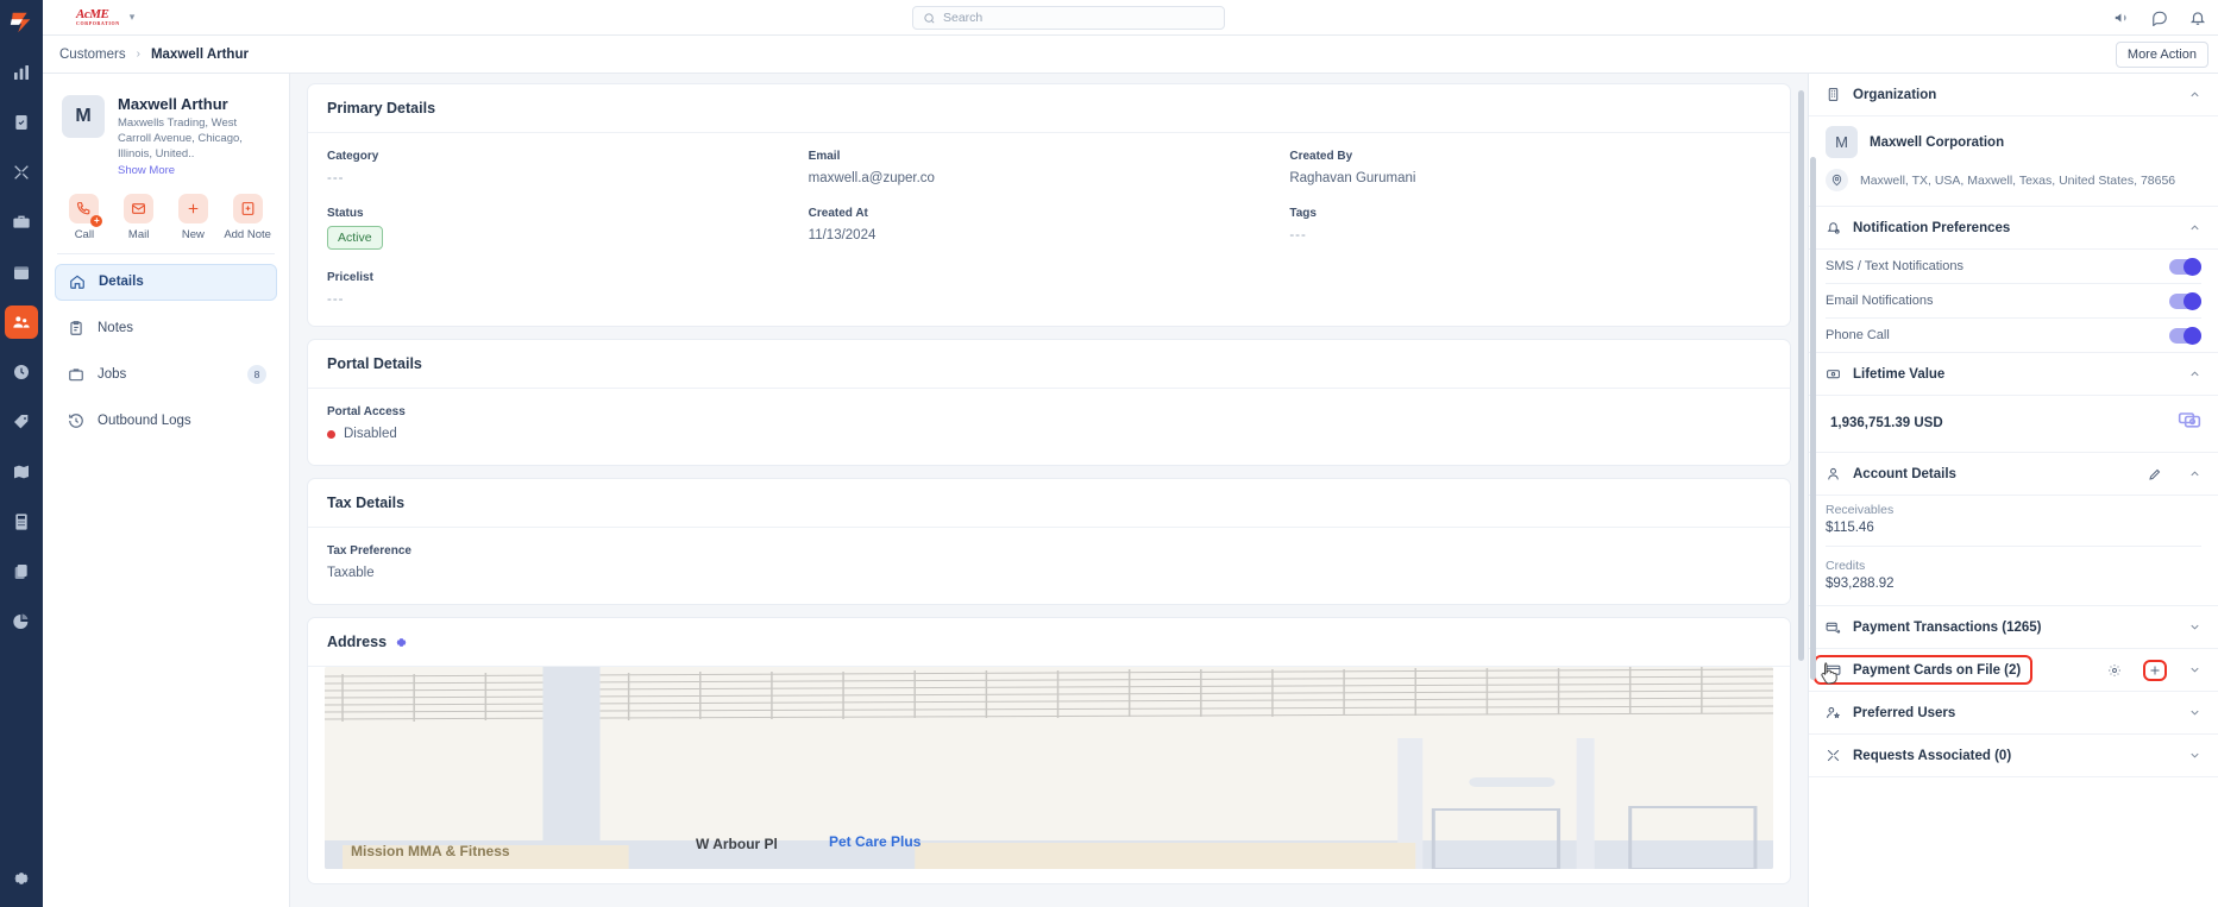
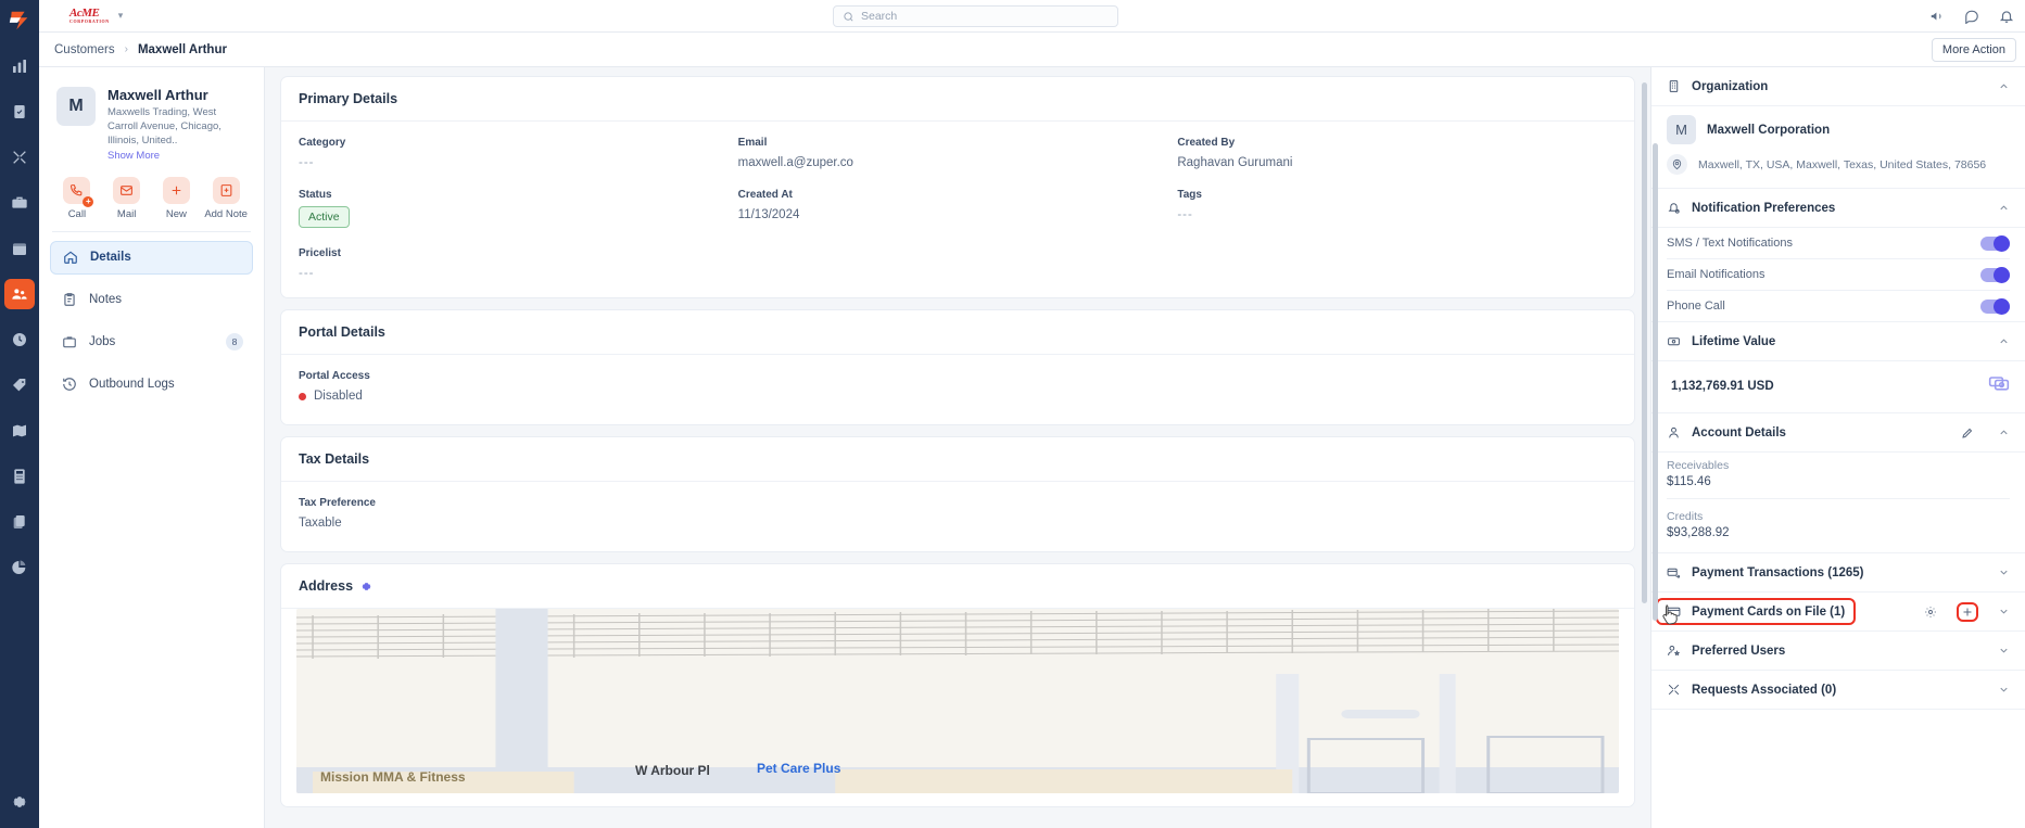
  AcME
  ▾
  Search
  Customers
  ›
  Maxwell Arthur
  More Action
  M
  Maxwell Arthur
  Maxwells Trading, West Carroll Avenue, Chicago, Illinois, United..
  Show More
  +
  Call
  Mail
  New
  Add Note
  Details
  Notes
  Jobs
  8
  Outbound Logs
  Primary Details
  Category
  ---
  Email
  maxwell.a@zuper.co
  Created By
  Raghavan Gurumani
  Status
  Active
  Created At
  11/13/2024
  Tags
  ---
  Pricelist
  ---
  Portal Details
  Portal Access
  Disabled
  Tax Details
  Tax Preference
  Taxable
  Address
  Mission MMA & Fitness
  W Arbour Pl
  Pet Care Plus
  Organization
  M
  Maxwell Corporation
  Maxwell, TX, USA, Maxwell, Texas, United States, 78656
  Notification Preferences
  SMS / Text Notifications
  Email Notifications
  Phone Call
  Lifetime Value
- 1,936,751.39 USD
+ 1,132,769.91 USD
  Account Details
  Receivables
  $115.46
  Credits
  $93,288.92
  Payment Transactions (1265)
- Payment Cards on File (2)
+ Payment Cards on File (1)
  Preferred Users
  Requests Associated (0)
